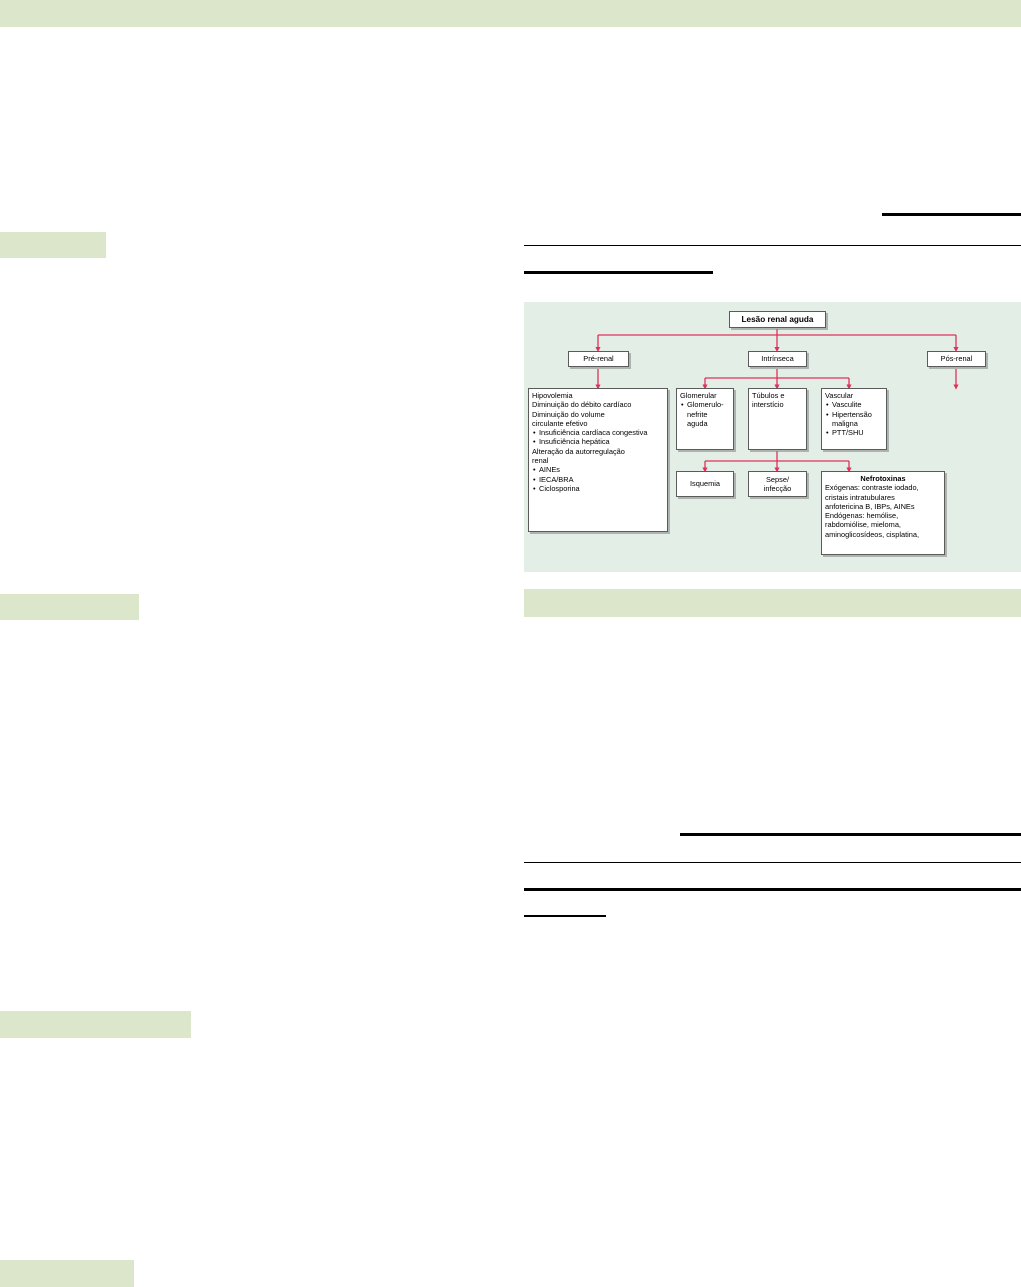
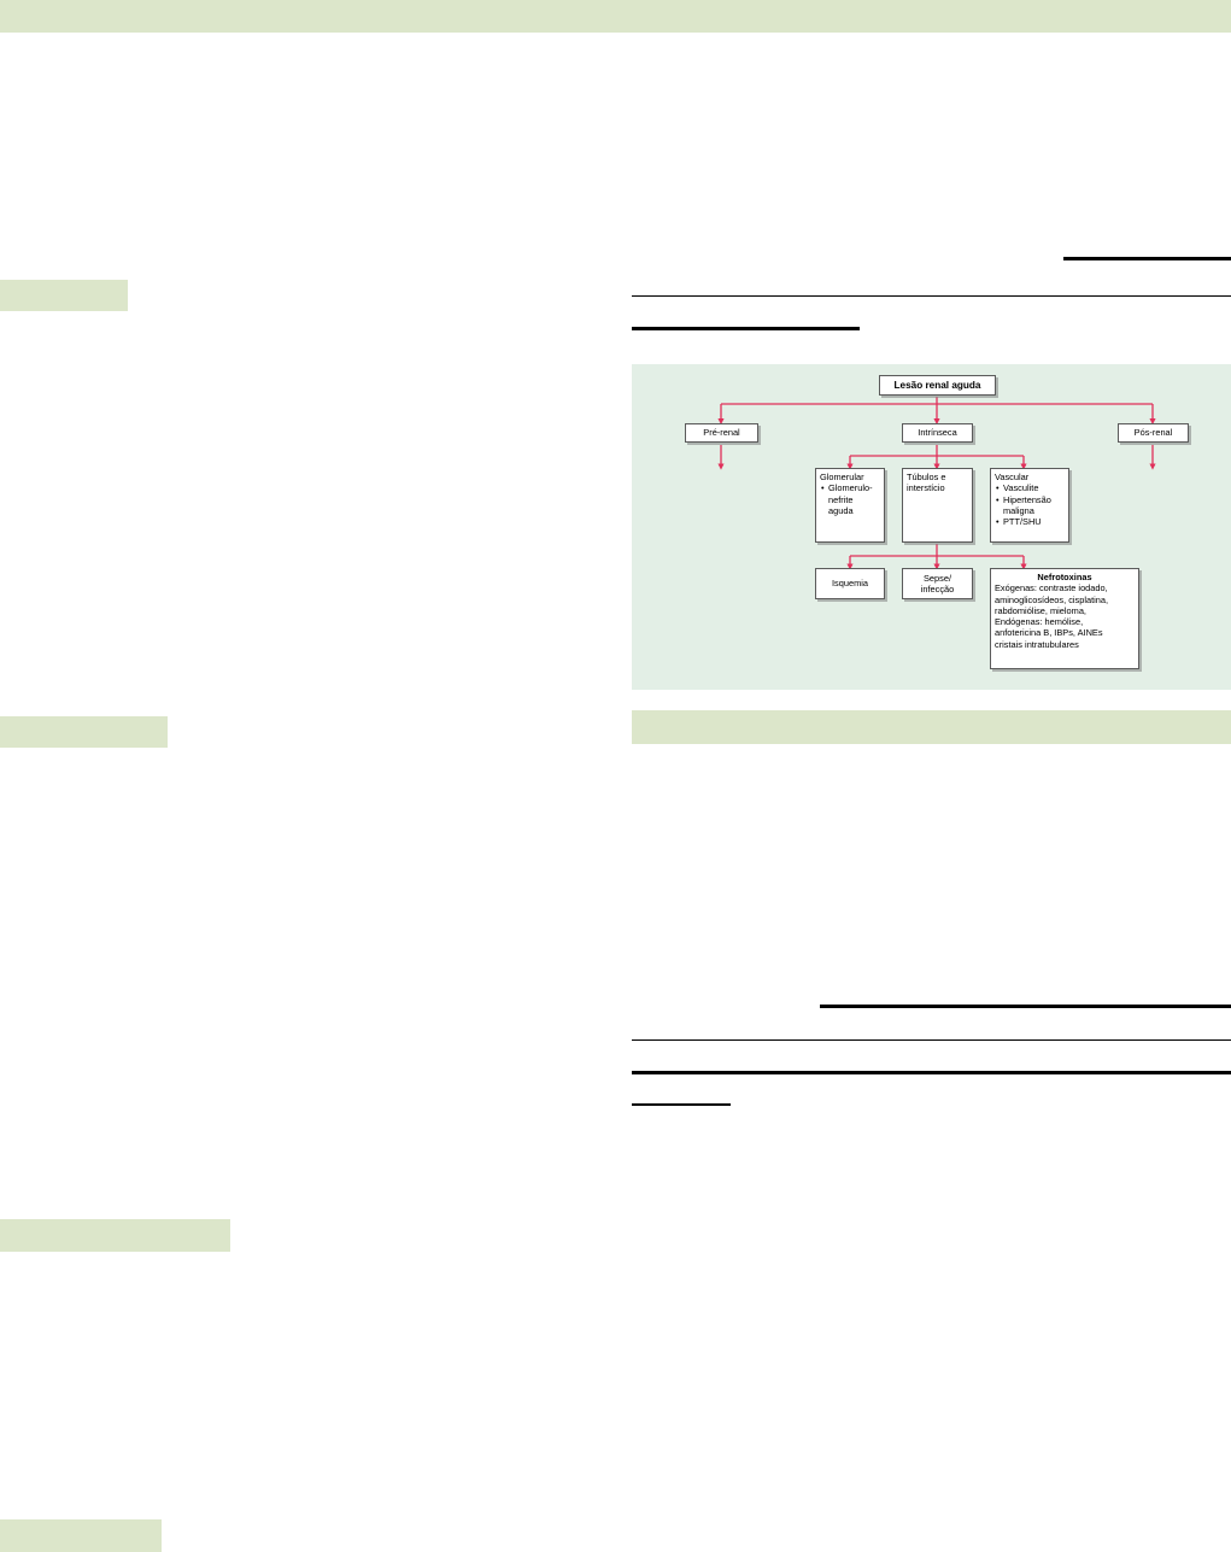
  Lesão renal aguda
  Pré-renal
  Intrínseca
  Pós-renal
- Hipovolemia
- Diminuição do débito cardíaco
- Diminuição do volume
- circulante efetivo
- Insuficiência cardíaca congestiva
- Insuficiência hepática
- Alteração da autorregulação
- renal
- AINEs
- IECA/BRA
- Ciclosporina
  Glomerular
  Glomerulo-nefrite aguda
  Túbulos e
  interstício
  Vascular
  Vasculite
  Hipertensão maligna
  PTT/SHU
  Isquemia
  Sepse/
  infecção
  Nefrotoxinas
  Exógenas: contraste iodado,
- cristais intratubulares
+ aminoglicosídeos, cisplatina,
- anfotericina B, IBPs, AINEs
+ rabdomiólise, mieloma,
  Endógenas: hemólise,
- rabdomiólise, mieloma,
+ anfotericina B, IBPs, AINEs
- aminoglicosídeos, cisplatina,
+ cristais intratubulares
